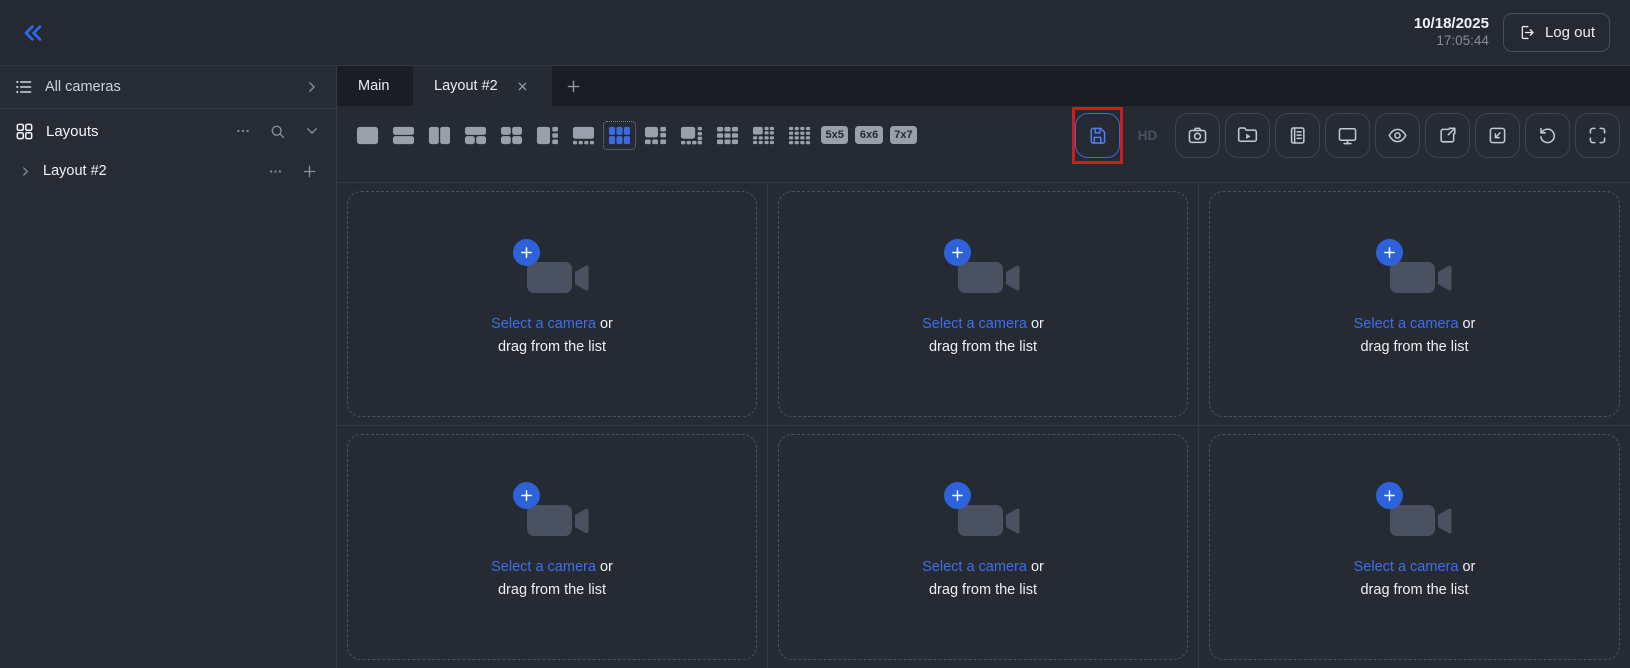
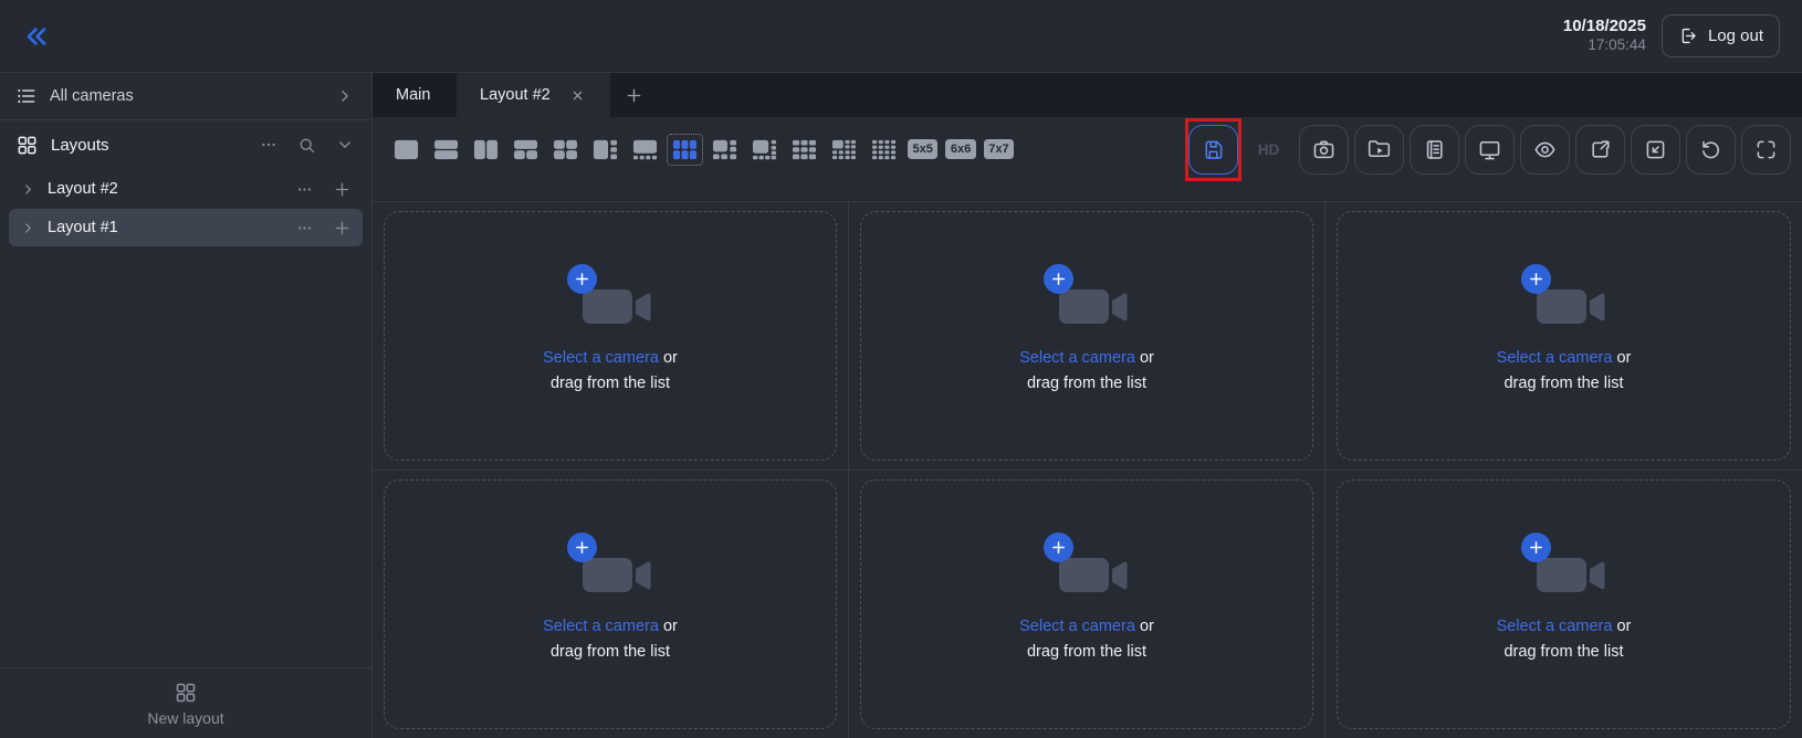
  10/18/2025
  17:05:44
  Log out
  All cameras
  Layouts
  Layout #2
+ Layout #1
+ New layout
  Main
  Layout #2
  5x5
  6x6
  7x7
  HD
  Select a camera or
  drag from the list
  Select a camera or
  drag from the list
  Select a camera or
  drag from the list
  Select a camera or
  drag from the list
  Select a camera or
  drag from the list
  Select a camera or
  drag from the list
